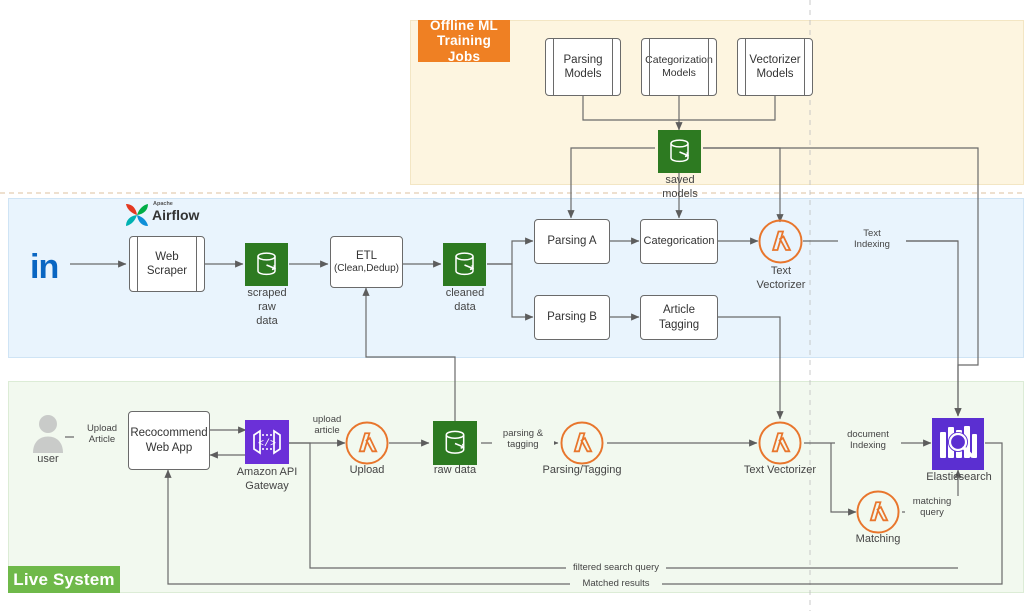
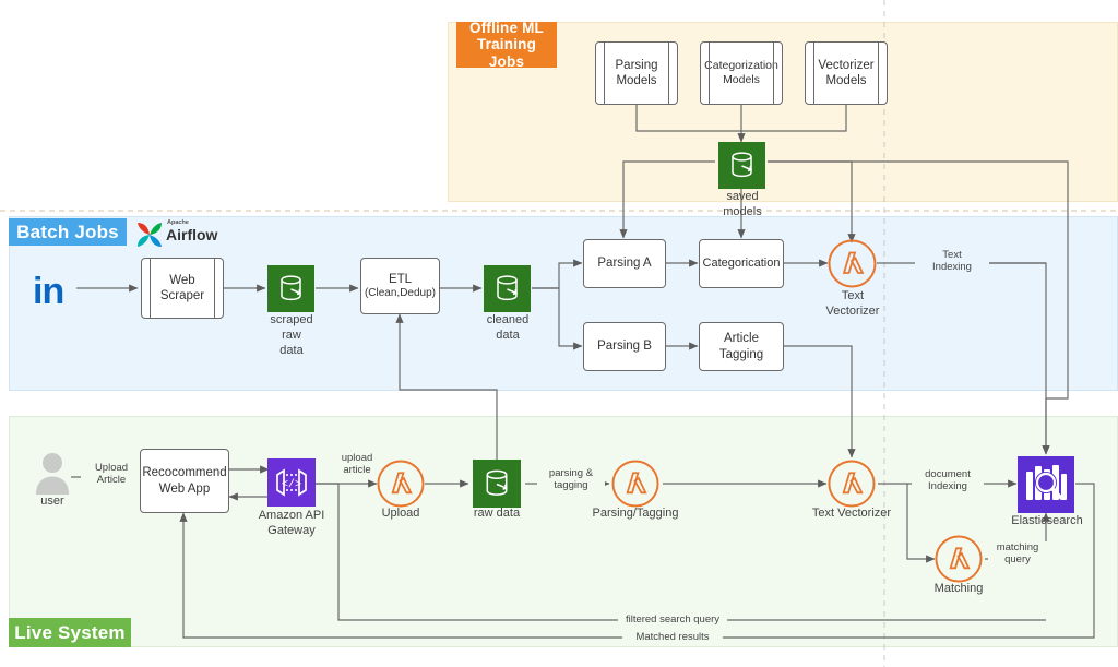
  Offline ML
  Training Jobs
+ Batch Jobs
  Live System
  Parsing
  Models
  Categorization
  Models
  Vectorizer
  Models
  saved
  models
  Airflow
  in
  Web
  Scraper
  scraped
  raw
  data
  ETL
  (Clean,Dedup)
  cleaned
  data
  Parsing A
  Categorication
  Parsing B
  Article
  Tagging
  Text
  Vectorizer
  Text
  Indexing
  user
  Upload
  Article
  Recocommend
  Web App
  </>
  Amazon API
  Gateway
  upload
  article
  Upload
  raw data
  parsing &
  tagging
  Parsing/Tagging
  Text Vectorizer
  document
  Indexing
  Matching
  matching
  query
  Elasticsearch
  filtered search query
  Matched results
